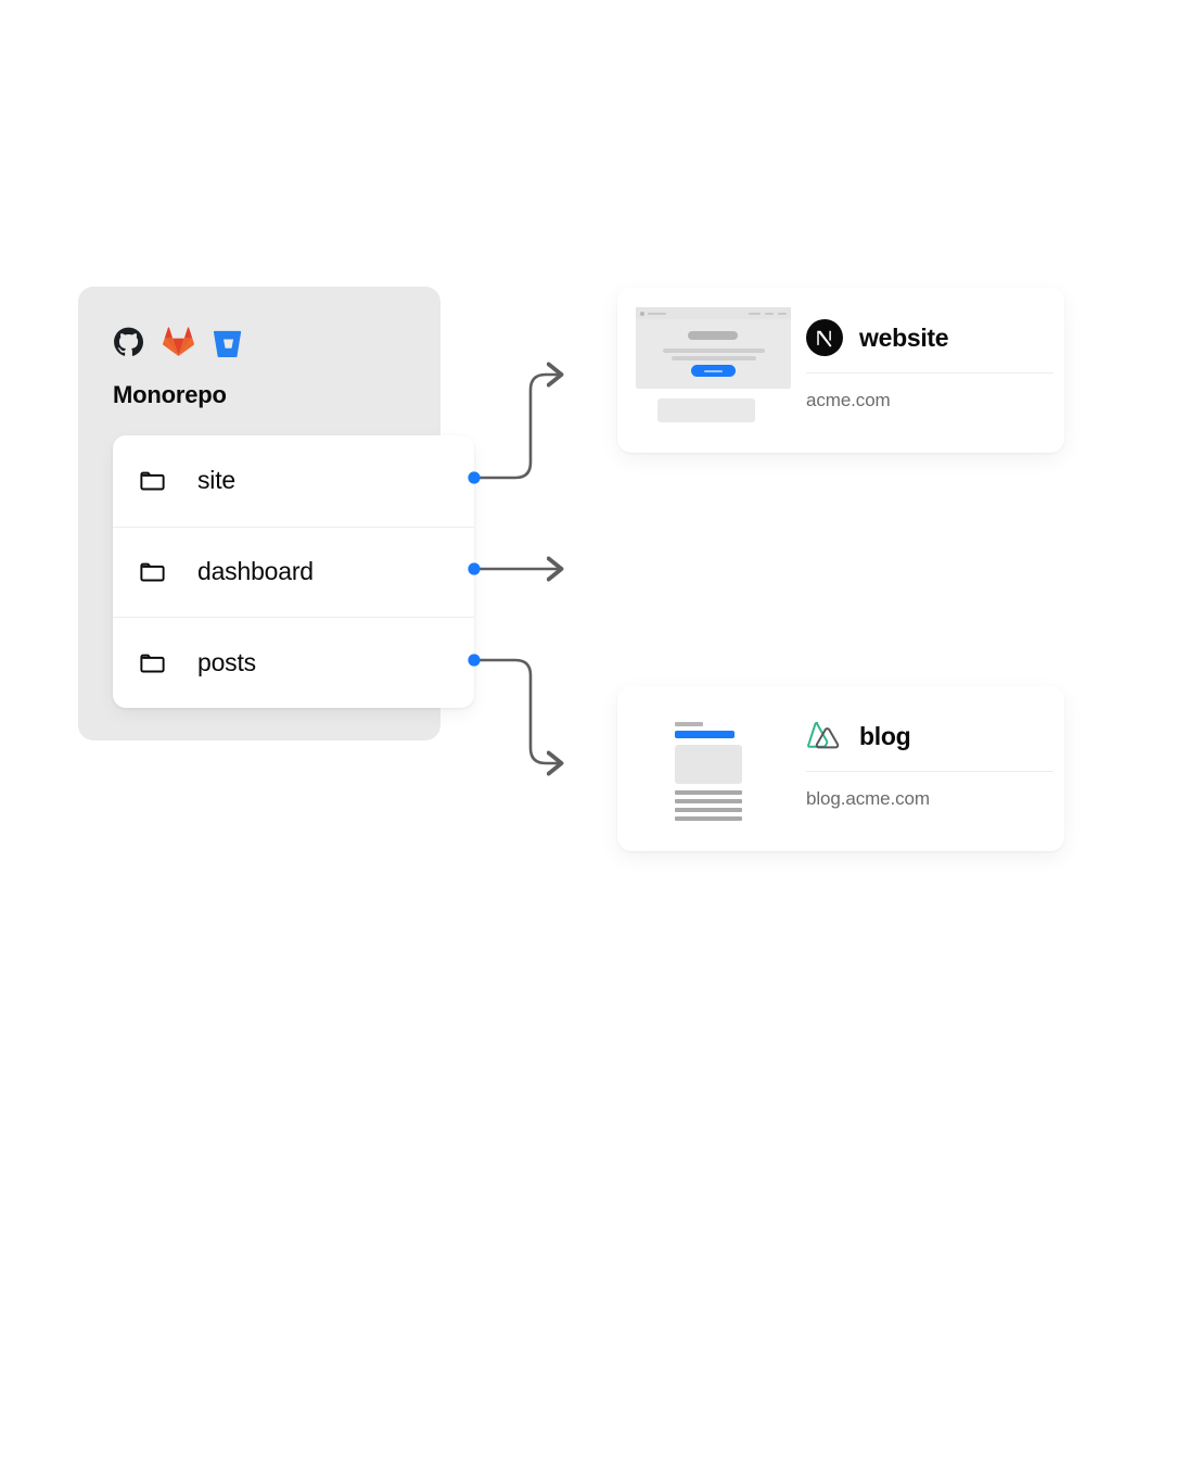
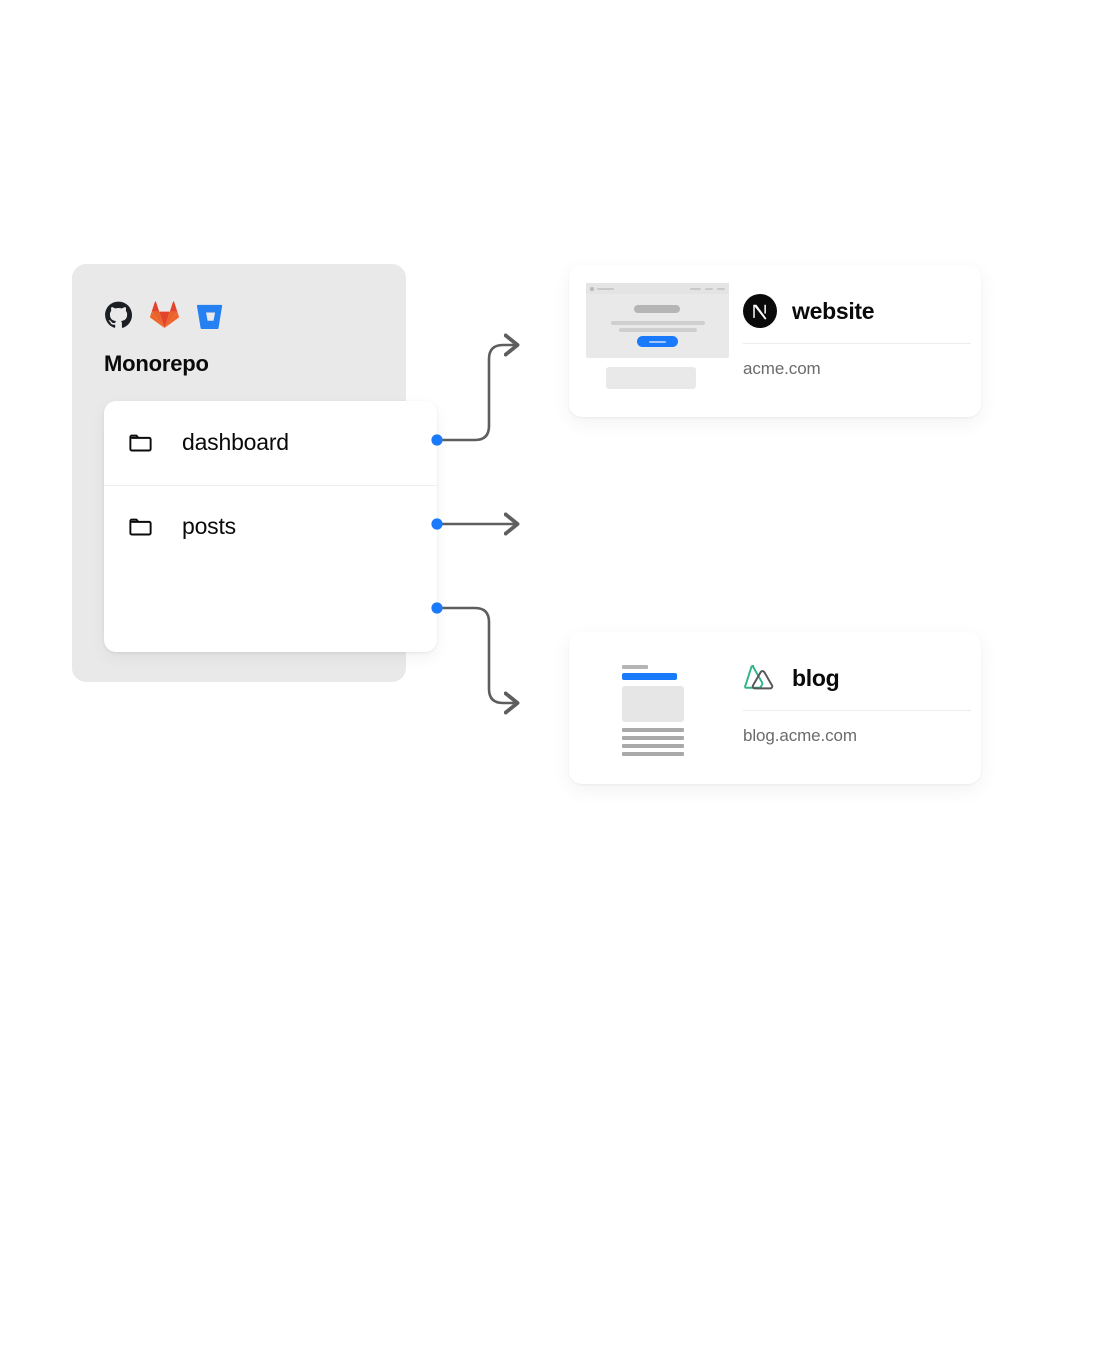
  Monorepo
- site
  dashboard
  posts
  website
  acme.com
  blog
  blog.acme.com
